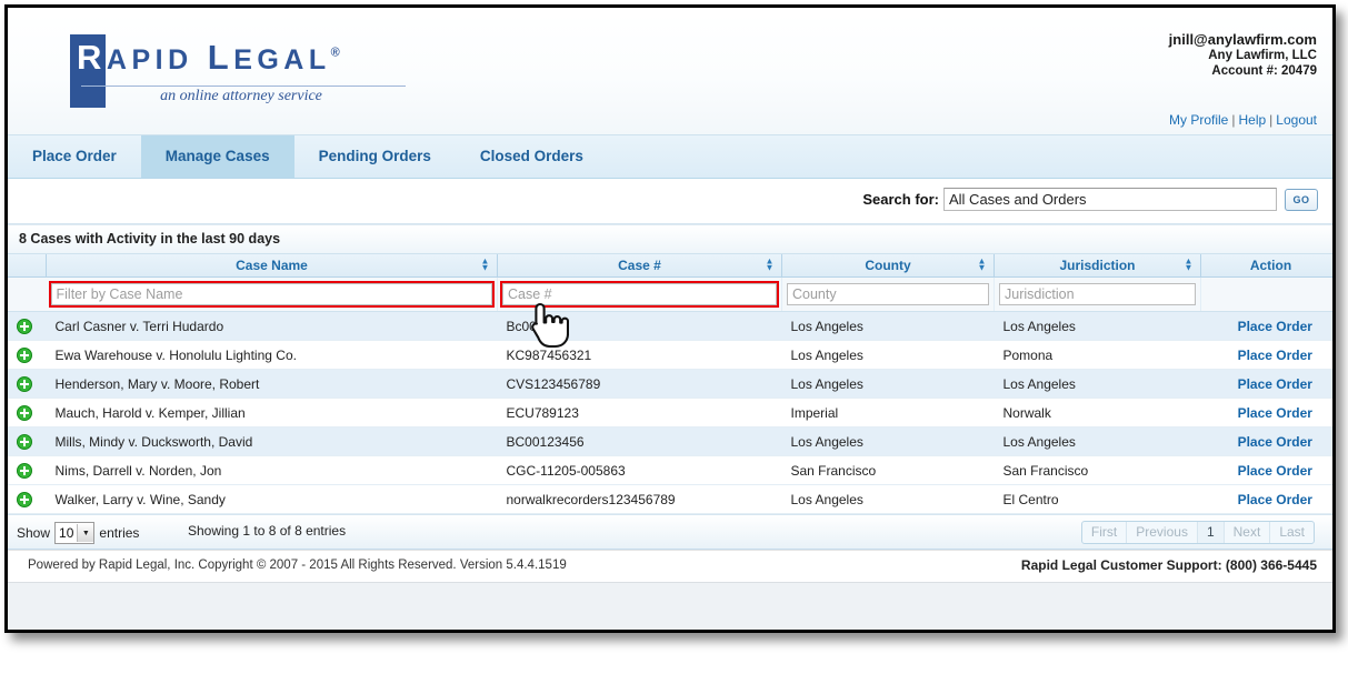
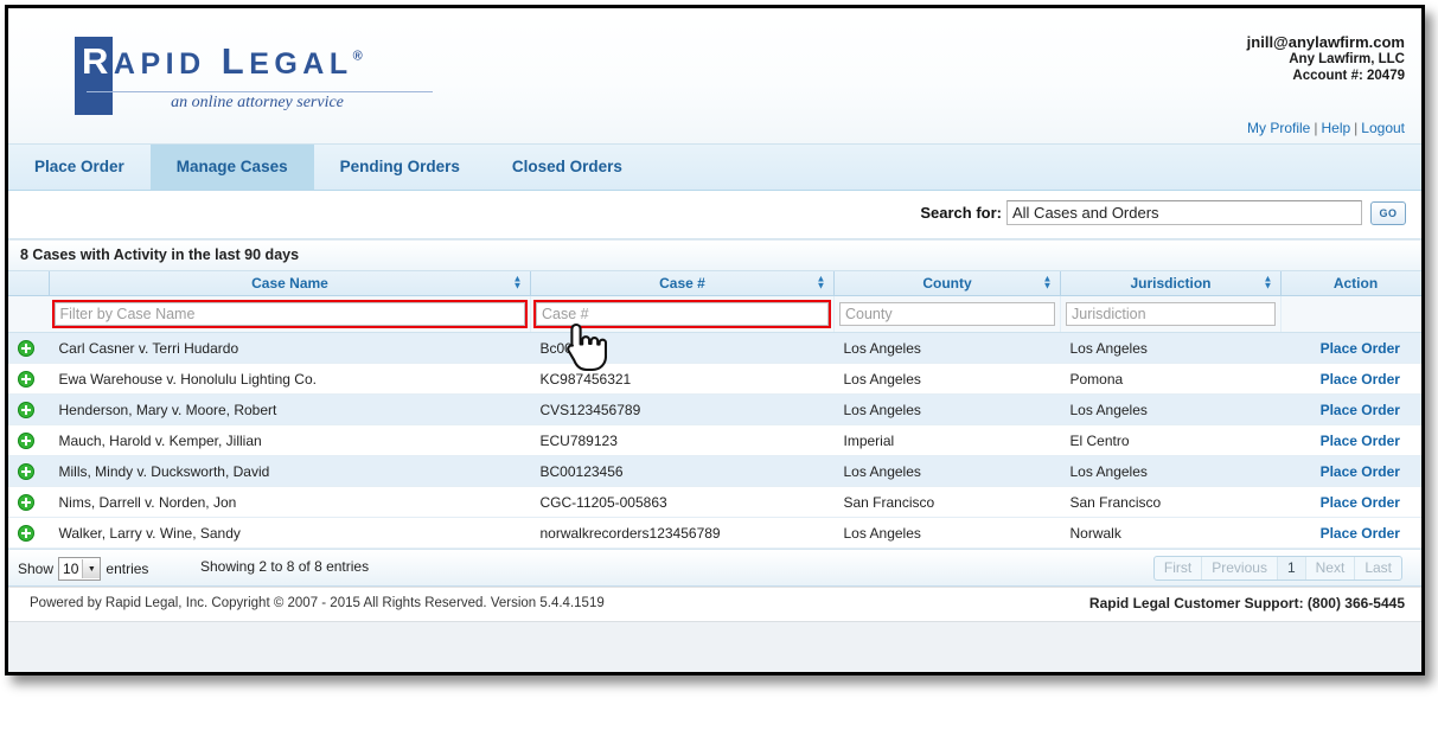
  RAPID LEGAL®
  an online attorney service
  jnill@anylawfirm.com
  Any Lawfirm, LLC
  Account #: 20479
  My Profile | Help | Logout
  Place Order
  Manage Cases
  Pending Orders
  Closed Orders
  Search for:
  All Cases and Orders
  GO
  8 Cases with Activity in the last 90 days
  	Case Name ▲▼	Case # ▲▼	County ▲▼	Jurisdiction ▲▼	Action
  	Filter by Case Name	Case #	County	Jurisdiction
  	Carl Casner v. Terri Hudardo	Bc0	Los Angeles	Los Angeles	Place Order
  	Ewa Warehouse v. Honolulu Lighting Co.	KC987456321	Los Angeles	Pomona	Place Order
  	Henderson, Mary v. Moore, Robert	CVS123456789	Los Angeles	Los Angeles	Place Order
- 	Mauch, Harold v. Kemper, Jillian	ECU789123	Imperial	Norwalk	Place Order
+ 	Mauch, Harold v. Kemper, Jillian	ECU789123	Imperial	El Centro	Place Order
  	Mills, Mindy v. Ducksworth, David	BC00123456	Los Angeles	Los Angeles	Place Order
  	Nims, Darrell v. Norden, Jon	CGC-11205-005863	San Francisco	San Francisco	Place Order
- 	Walker, Larry v. Wine, Sandy	norwalkrecorders123456789	Los Angeles	El Centro	Place Order
+ 	Walker, Larry v. Wine, Sandy	norwalkrecorders123456789	Los Angeles	Norwalk	Place Order
  Show
  10
  entries
- Showing 1 to 8 of 8 entries
+ Showing 2 to 8 of 8 entries
  First
  Previous
  1
  Next
  Last
  Powered by Rapid Legal, Inc. Copyright © 2007 - 2015 All Rights Reserved. Version 5.4.4.1519
  Rapid Legal Customer Support: (800) 366-5445
